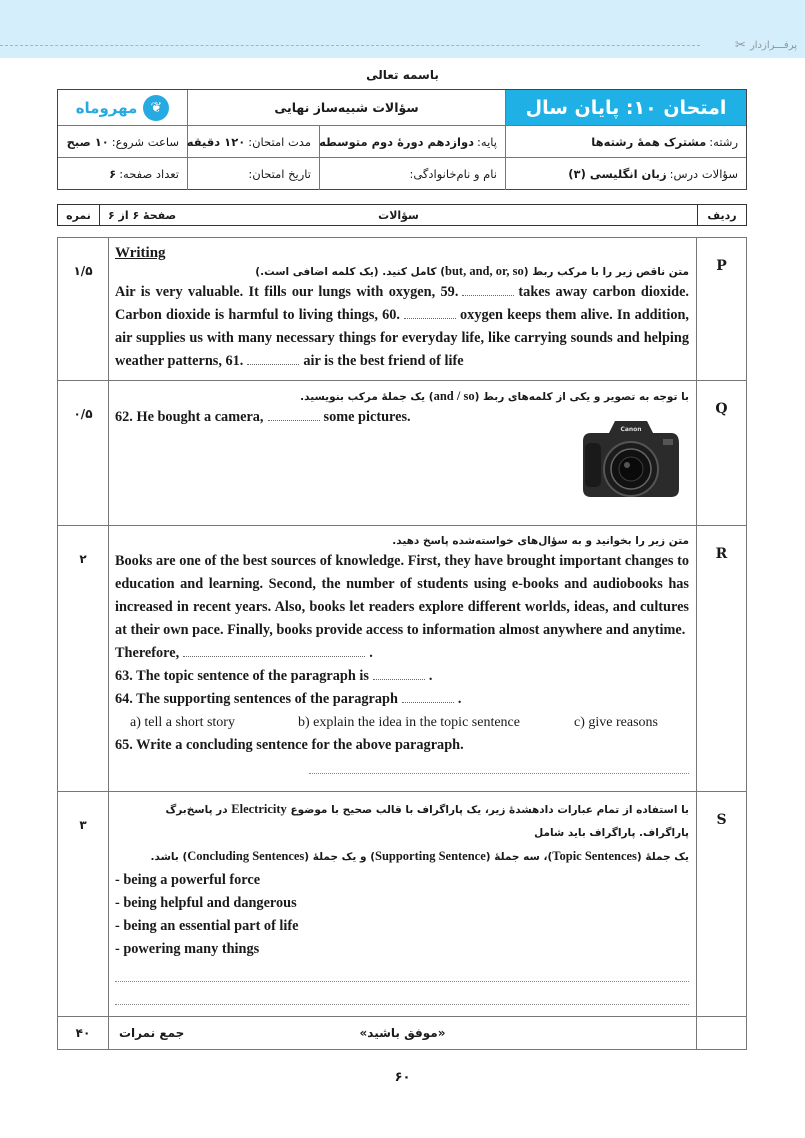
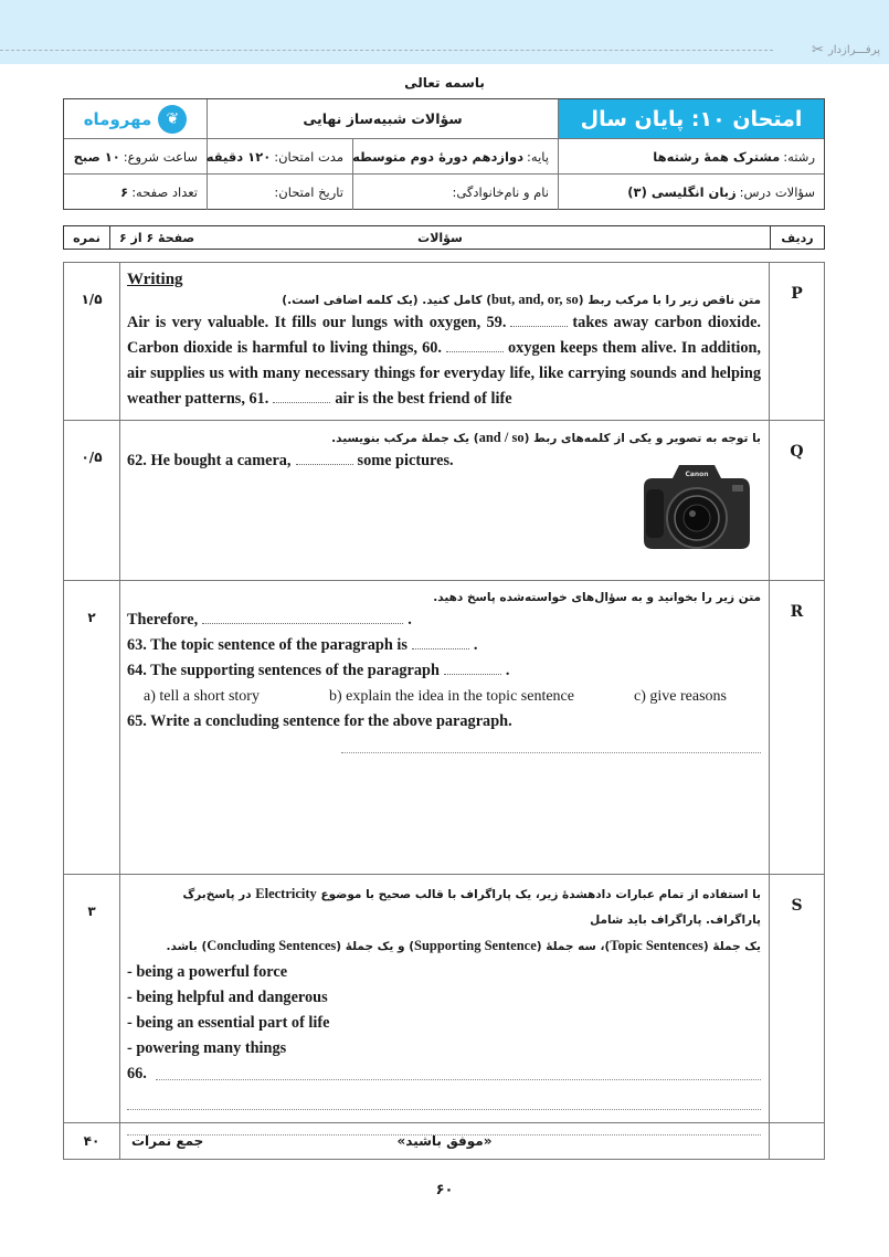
  پرفـــرازدار
  ✂
  باسمه تعالی
  امتحان ۱۰: پایان سال
  سؤالات شبیه‌ساز نهایی
  ❦
  مهروماه
  رشته:
  مشترک همهٔ رشته‌ها
  پایه:
  دوازدهم دورهٔ دوم متوسطه
  مدت امتحان:
  ۱۲۰ دقیقه
  ساعت شروع:
  ۱۰ صبح
  سؤالات درس:
  زبان انگلیسی (۳)
  نام و نام‌خانوادگی:
  تاریخ امتحان:
  تعداد صفحه:
  ۶
  ردیف
  سؤالات
  صفحهٔ ۶ از ۶
  نمره
  P
  Writing
  متن ناقص زیر را با مرکب ربط (but, and, or, so) کامل کنید. (یک کلمه اضافی است.)
  Air is very valuable. It fills our lungs with oxygen, 59. takes away carbon dioxide. Carbon dioxide is harmful to living things, 60. oxygen keeps them alive. In addition, air supplies us with many necessary things for everyday life, like carrying sounds and helping weather patterns, 61. air is the best friend of life
  ۱/۵
  Q
  با توجه به تصویر و یکی از کلمه‌های ربط (and / so) یک جملهٔ مرکب بنویسید.
  62. He bought a camera, some pictures.
  ۰/۵
  R
  متن زیر را بخوانید و به سؤال‌های خواستهشده پاسخ دهید.
- Books are one of the best sources of knowledge. First, they have brought important changes to education and learning. Second, the number of students using e-books and audiobooks has increased in recent years. Also, books let readers explore different worlds, ideas, and cultures at their own pace. Finally, books provide access to information almost anywhere and anytime.
  Therefore, .
  63. The topic sentence of the paragraph is .
  64. The supporting sentences of the paragraph .
  a) tell a short story
  b) explain the idea in the topic sentence
  c) give reasons
  65. Write a concluding sentence for the above paragraph.
  ۲
  S
  با استفاده از تمام عبارات دادهشدهٔ زیر، یک پاراگراف با قالب صحیح با موضوع Electricity در پاسخ‌برگ پاراگراف. پاراگراف باید شامل
  یک جملهٔ (Topic Sentences)، سه جملهٔ (Supporting Sentence) و یک جملهٔ (Concluding Sentences) باشد.
  - being a powerful force
  - being helpful and dangerous
  - being an essential part of life
  - powering many things
+ 66.
  ۳
  «موفق باشید»
  جمع نمرات
  ۴۰
  ۶۰
